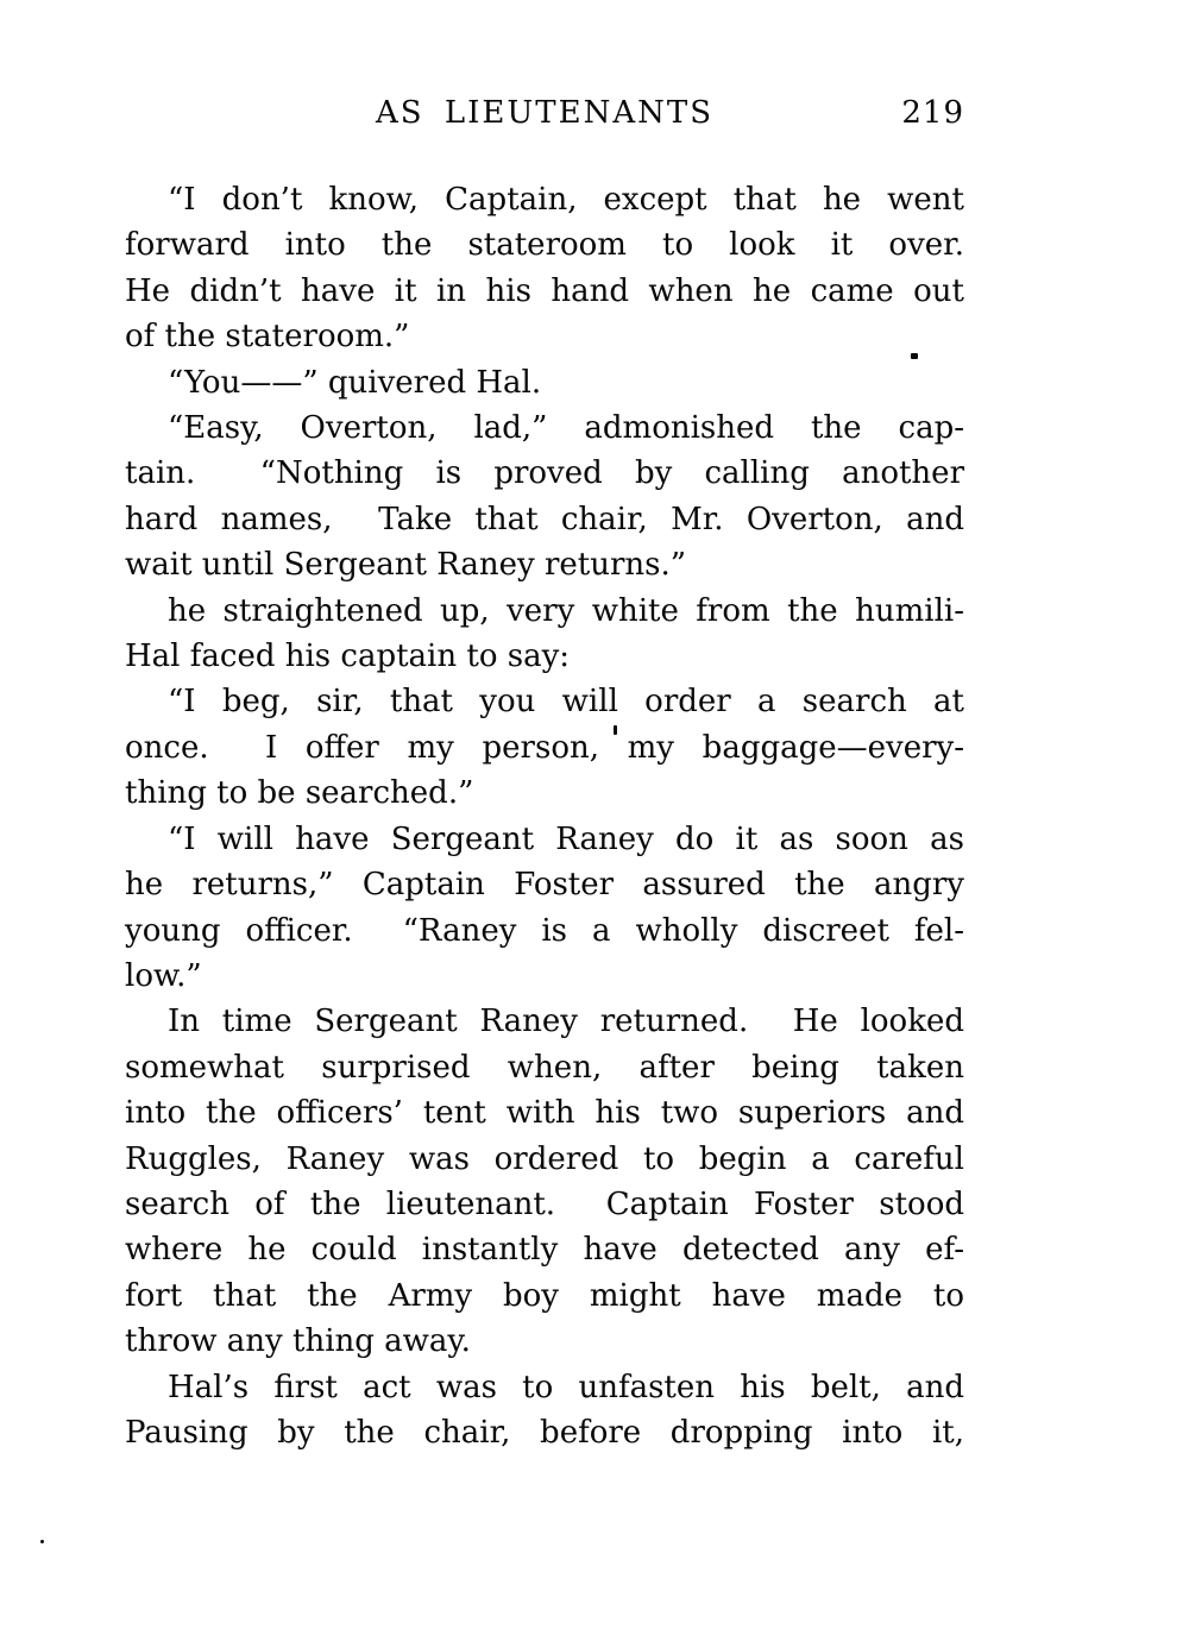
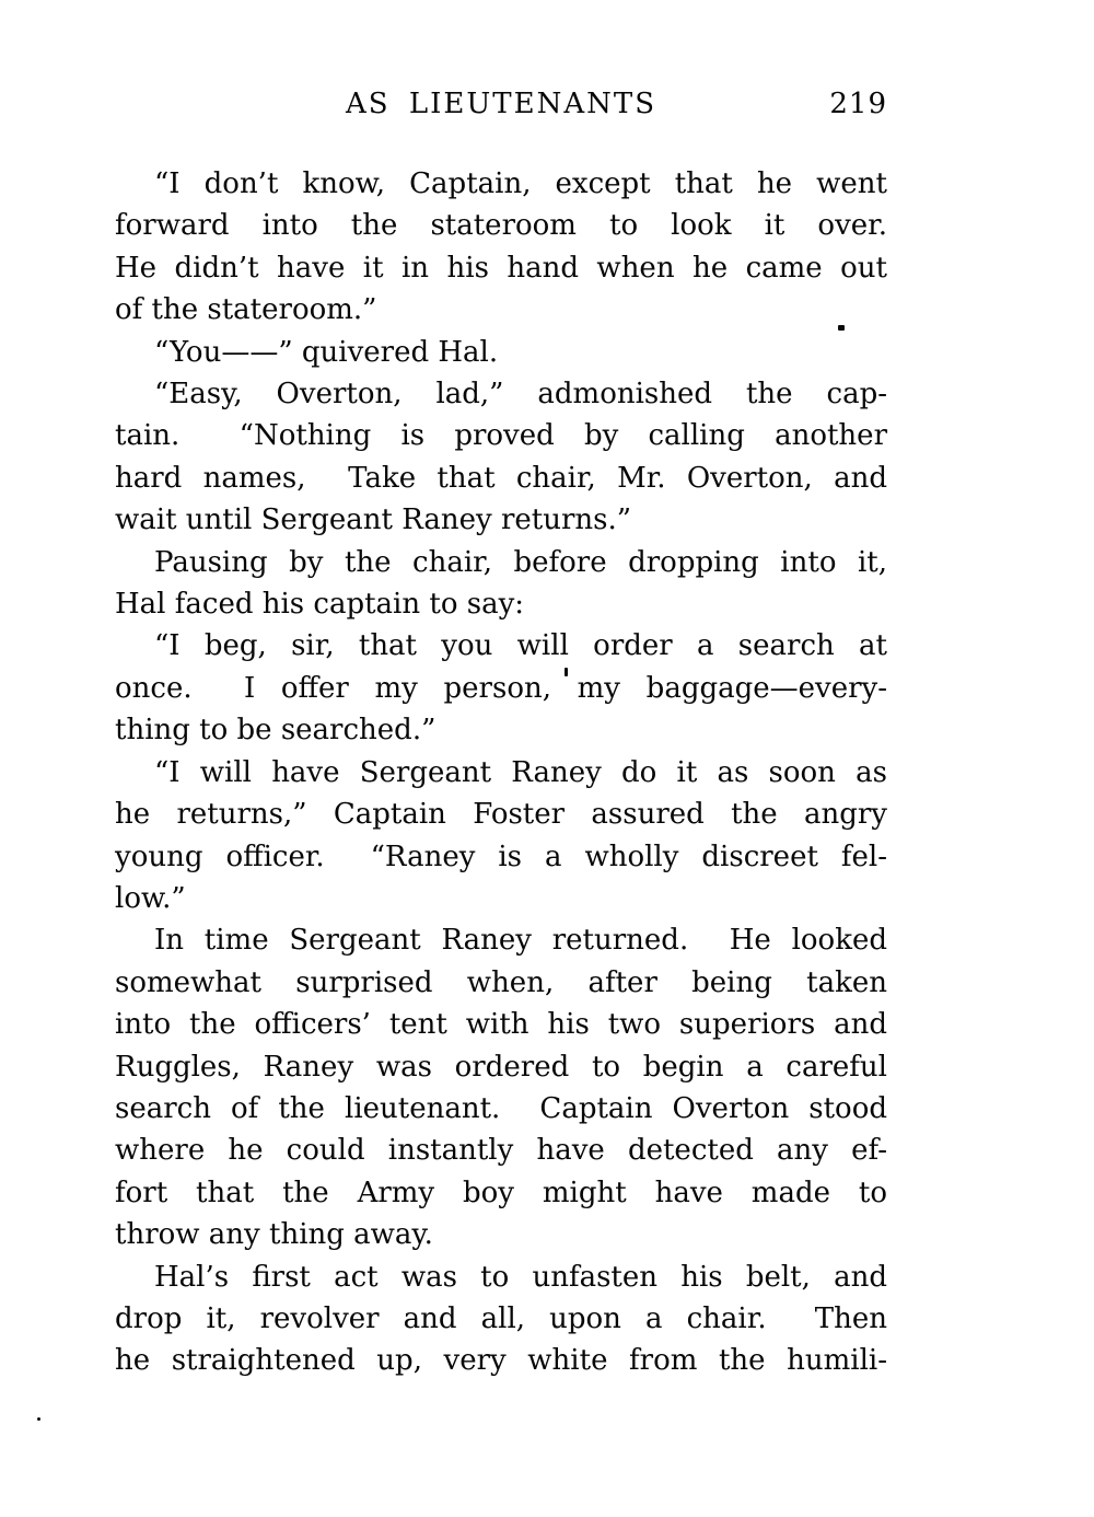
  AS LIEUTENANTS
  219
  “I don’t know, Captain, except that he went
  forward into the stateroom to look it over.
  He didn’t have it in his hand when he came out
  of the stateroom.”
  “You——” quivered Hal.
  “Easy, Overton, lad,” admonished the cap-
  tain. “Nothing is proved by calling another
  hard names, Take that chair, Mr. Overton, and
  wait until Sergeant Raney returns.”
- he straightened up, very white from the humili-
+ Pausing by the chair, before dropping into it,
  Hal faced his captain to say:
  “I beg, sir, that you will order a search at
  once. I offer my person, my baggage—every-
  thing to be searched.”
  “I will have Sergeant Raney do it as soon as
  he returns,” Captain Foster assured the angry
  young officer. “Raney is a wholly discreet fel-
  low.”
  In time Sergeant Raney returned. He looked
  somewhat surprised when, after being taken
  into the officers’ tent with his two superiors and
  Ruggles, Raney was ordered to begin a careful
- search of the lieutenant. Captain Foster stood
+ search of the lieutenant. Captain Overton stood
  where he could instantly have detected any ef-
  fort that the Army boy might have made to
  throw any thing away.
  Hal’s first act was to unfasten his belt, and
+ drop it, revolver and all, upon a chair. Then
- Pausing by the chair, before dropping into it,
+ he straightened up, very white from the humili-
